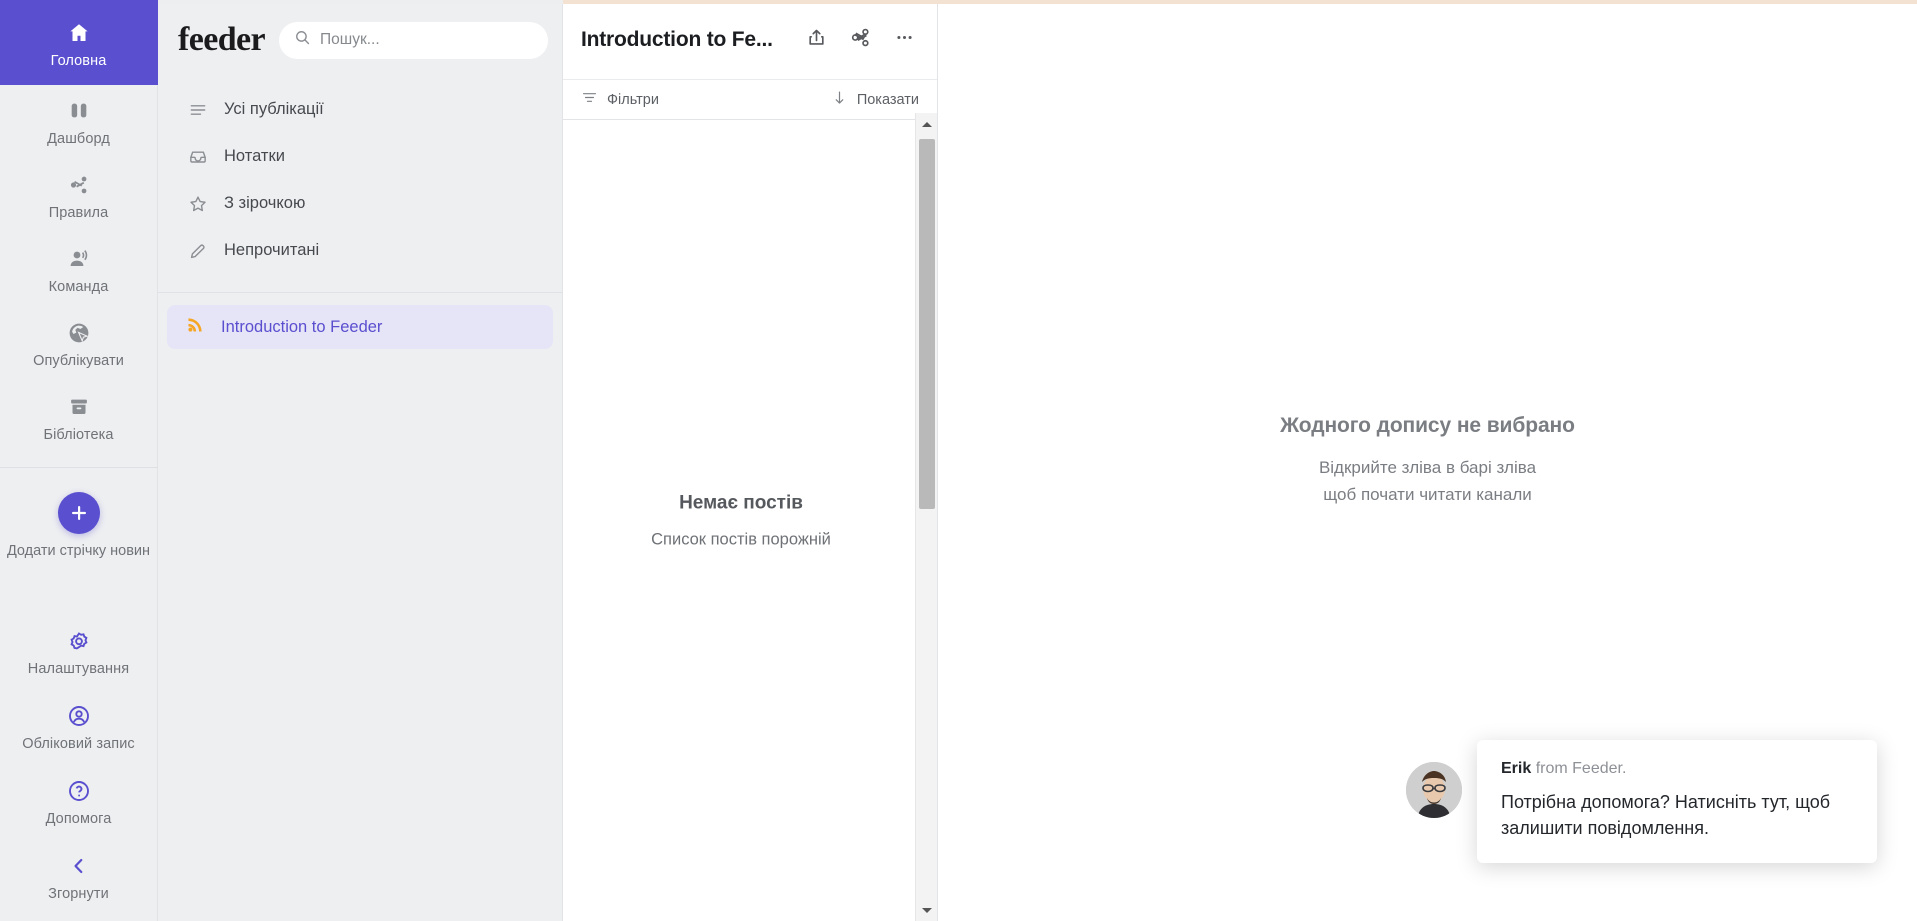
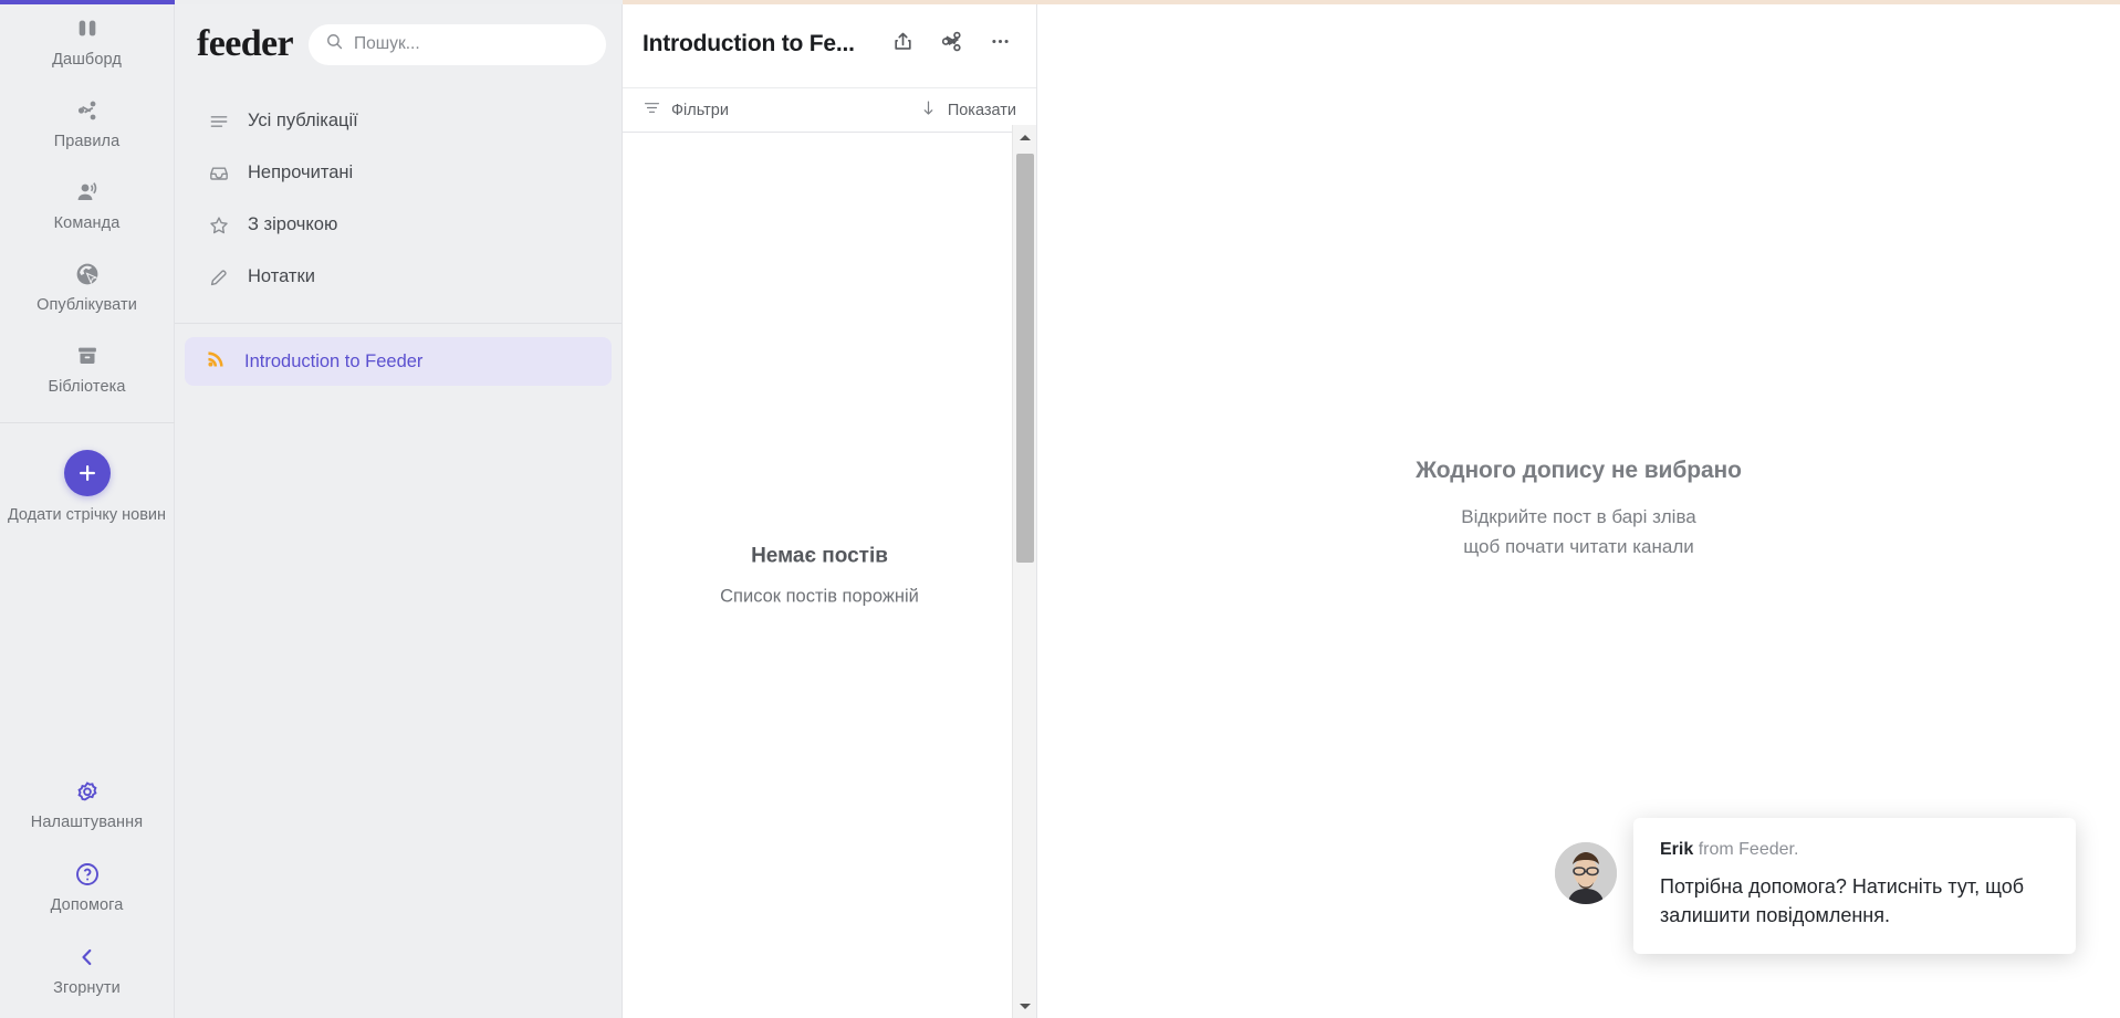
- Головна
  Дашборд
  Правила
  Команда
  Опублікувати
  Бібліотека
  Додати стрічку новин
  Налаштування
- Обліковий запис
  Допомога
  Згорнути
  feeder
  Пошук...
  Усі публікації
- Нотатки
+ Непрочитані
  З зірочкою
- Непрочитані
+ Нотатки
  Introduction to Feeder
  Introduction to Fe...
  Фільтри
  Показати
  Немає постів
  Список постів порожній
  Жодного допису не вибрано
- Відкрийте зліва в барі зліва
+ Відкрийте пост в барі зліва
  щоб почати читати канали
  Erik from Feeder.
  Потрібна допомога? Натисніть тут, щоб залишити повідомлення.
